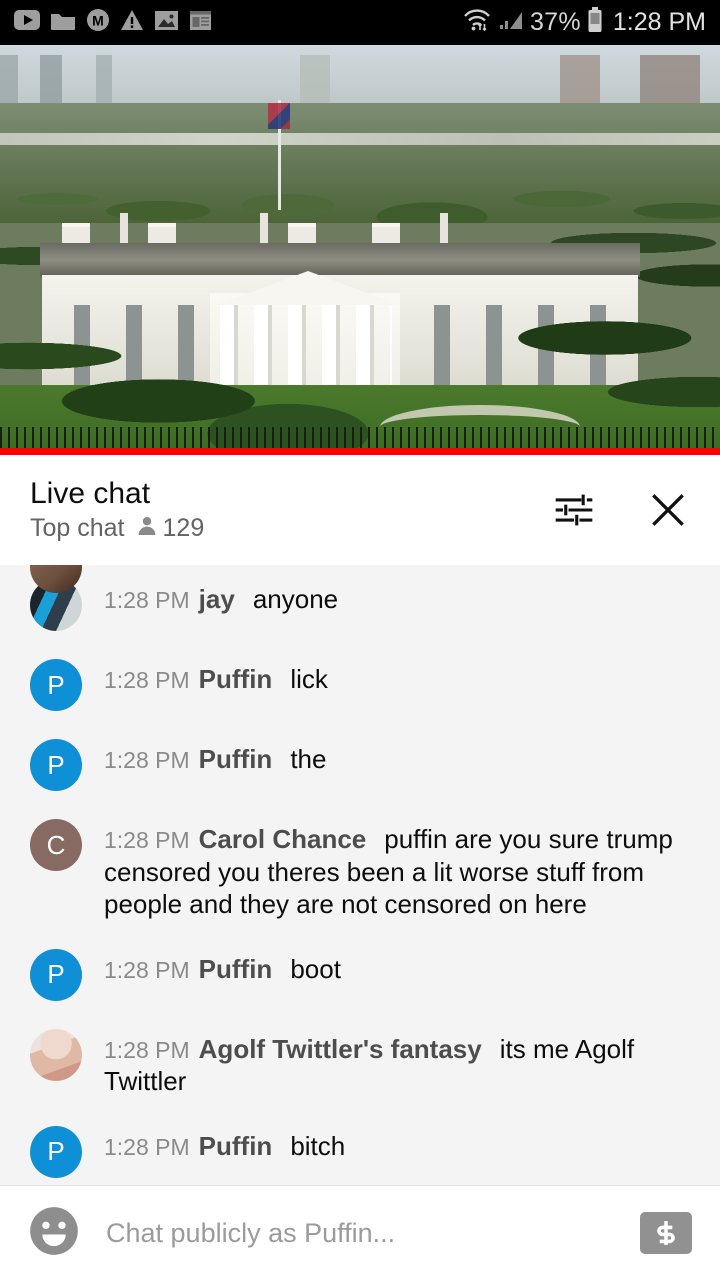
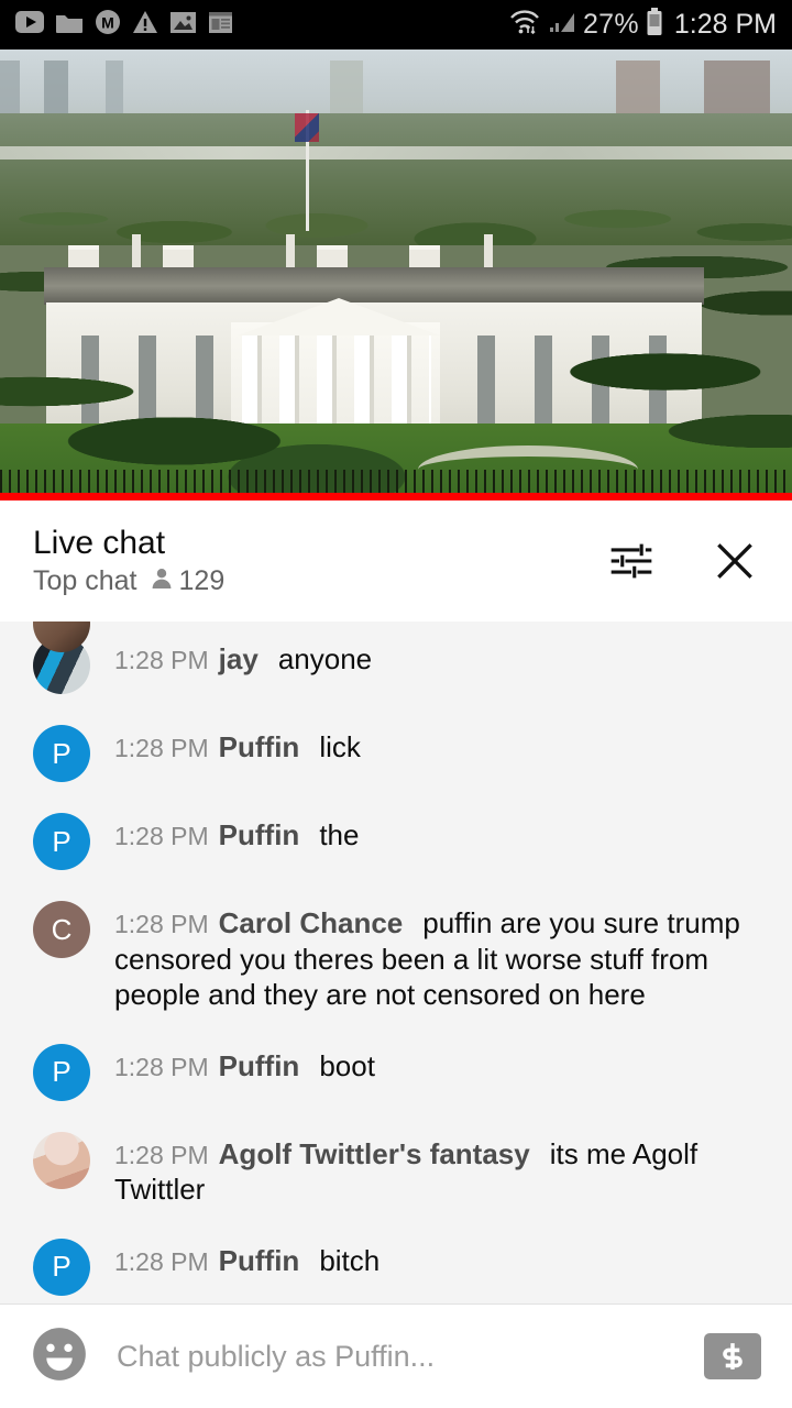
  M
- 37%
+ 27%
  1:28 PM
  Live chat
  Top chat
  129
  1:28 PM jay anyone
  P
  1:28 PM Puffin lick
  P
  1:28 PM Puffin the
  C
  1:28 PM Carol Chance puffin are you sure trump censored you theres been a lit worse stuff from people and they are not censored on here
  P
  1:28 PM Puffin boot
  1:28 PM Agolf Twittler's fantasy its me Agolf Twittler
  P
  1:28 PM Puffin bitch
  Chat publicly as Puffin...
